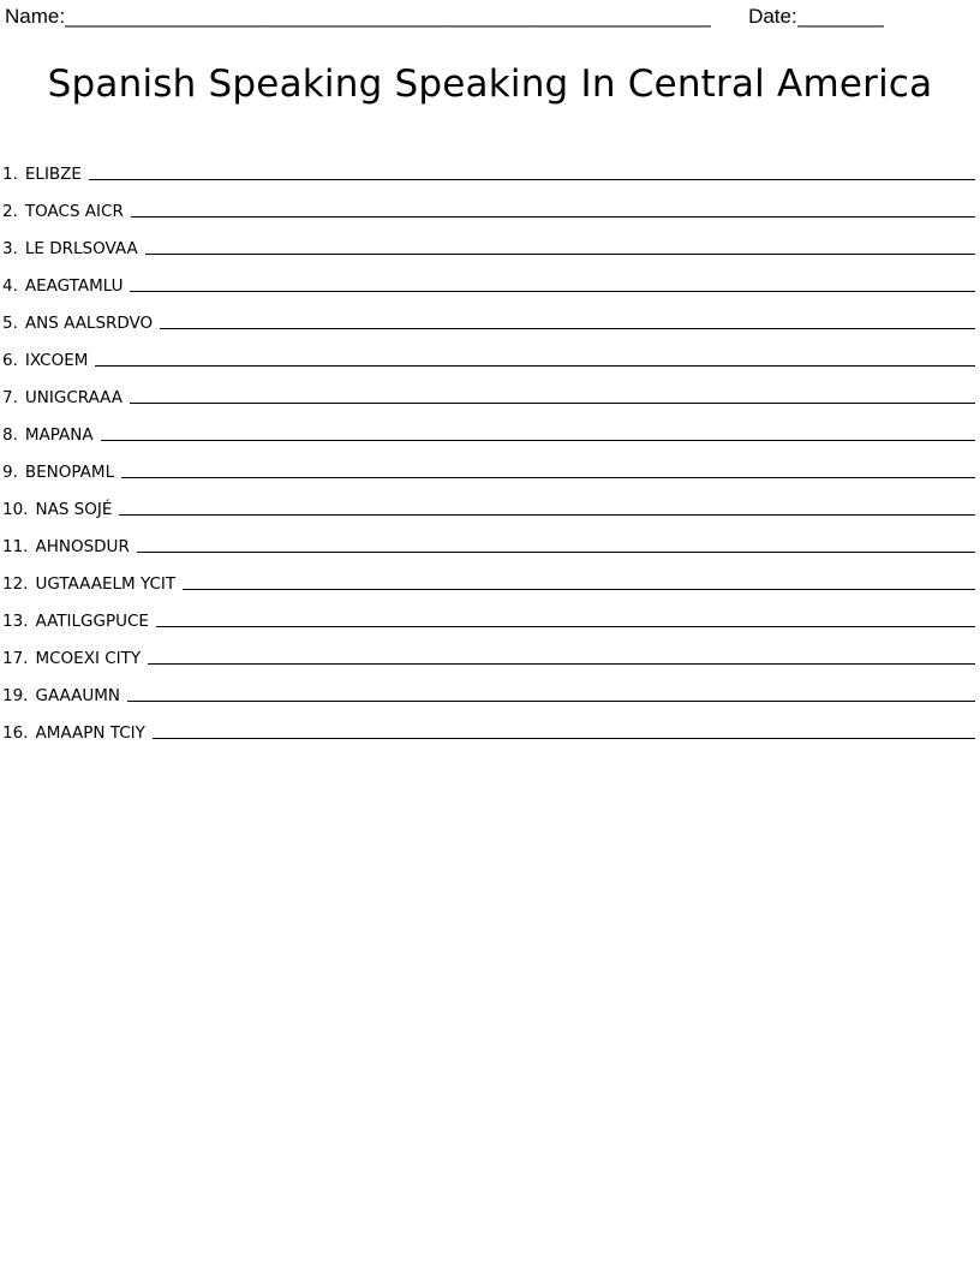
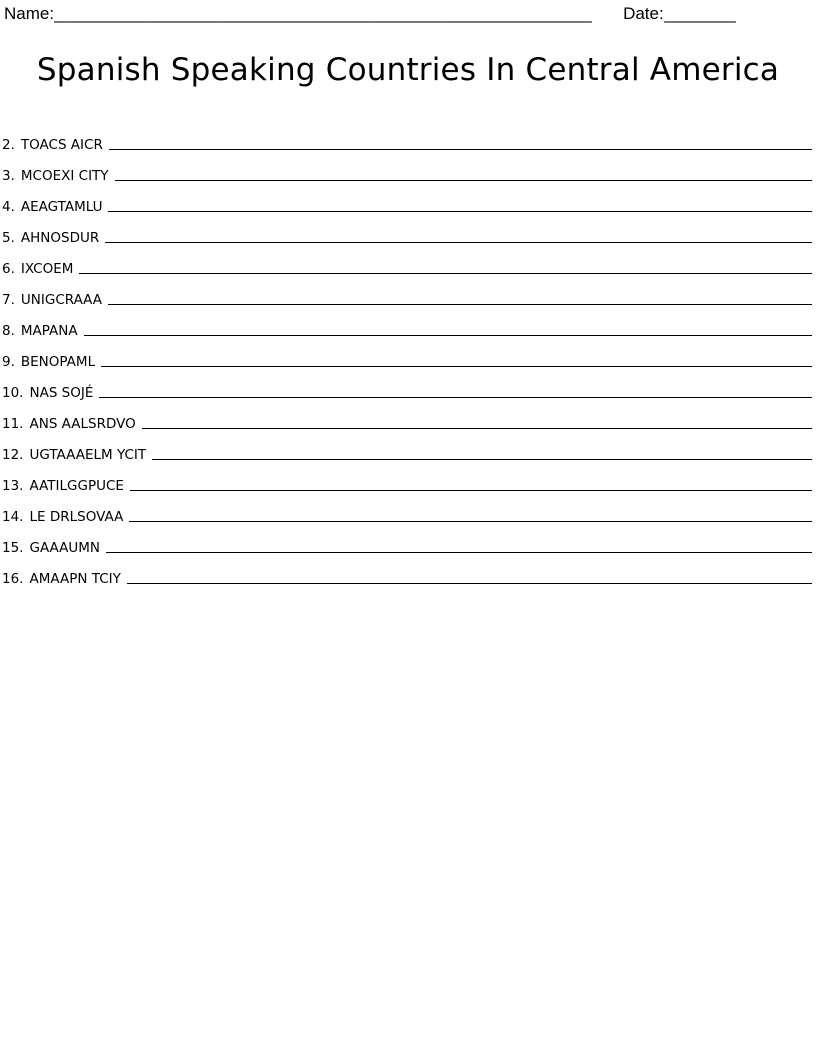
  Name:
  ____________________________________________________________
  Date:
  ________
- Spanish Speaking Speaking In Central America
+ Spanish Speaking Countries In Central America
- 1.
- ELIBZE
  2.
  TOACS AICR
  3.
- LE DRLSOVAA
+ MCOEXI CITY
  4.
  AEAGTAMLU
  5.
- ANS AALSRDVO
+ AHNOSDUR
  6.
  IXCOEM
  7.
  UNIGCRAAA
  8.
  MAPANA
  9.
  BENOPAML
  10.
  NAS SOJÉ
  11.
- AHNOSDUR
+ ANS AALSRDVO
  12.
  UGTAAAELM YCIT
  13.
  AATILGGPUCE
- 17.
+ 14.
- MCOEXI CITY
+ LE DRLSOVAA
- 19.
+ 15.
  GAAAUMN
  16.
  AMAAPN TCIY
